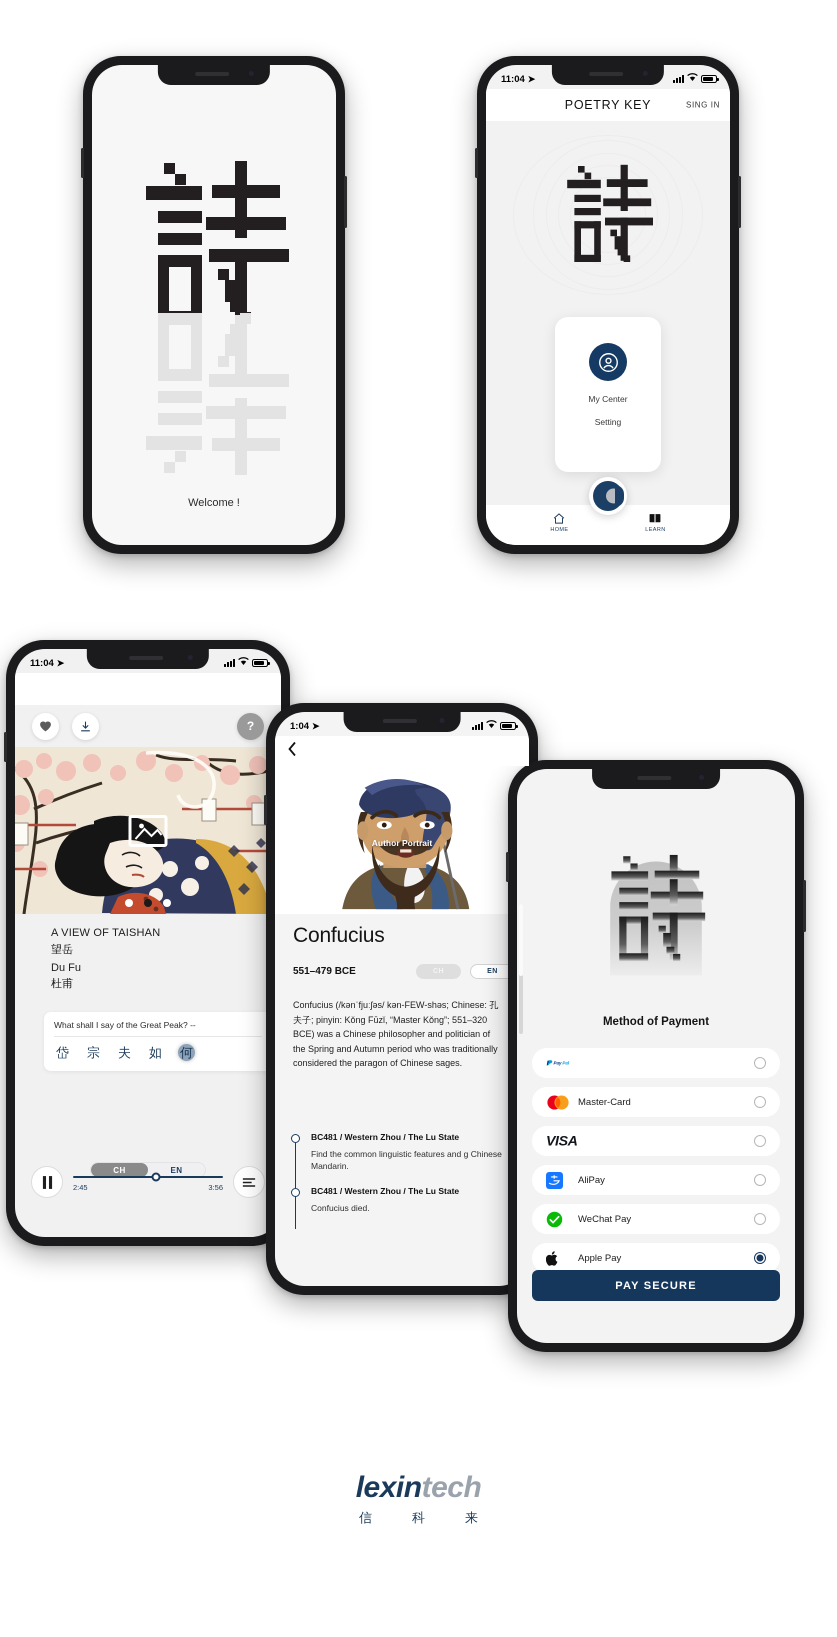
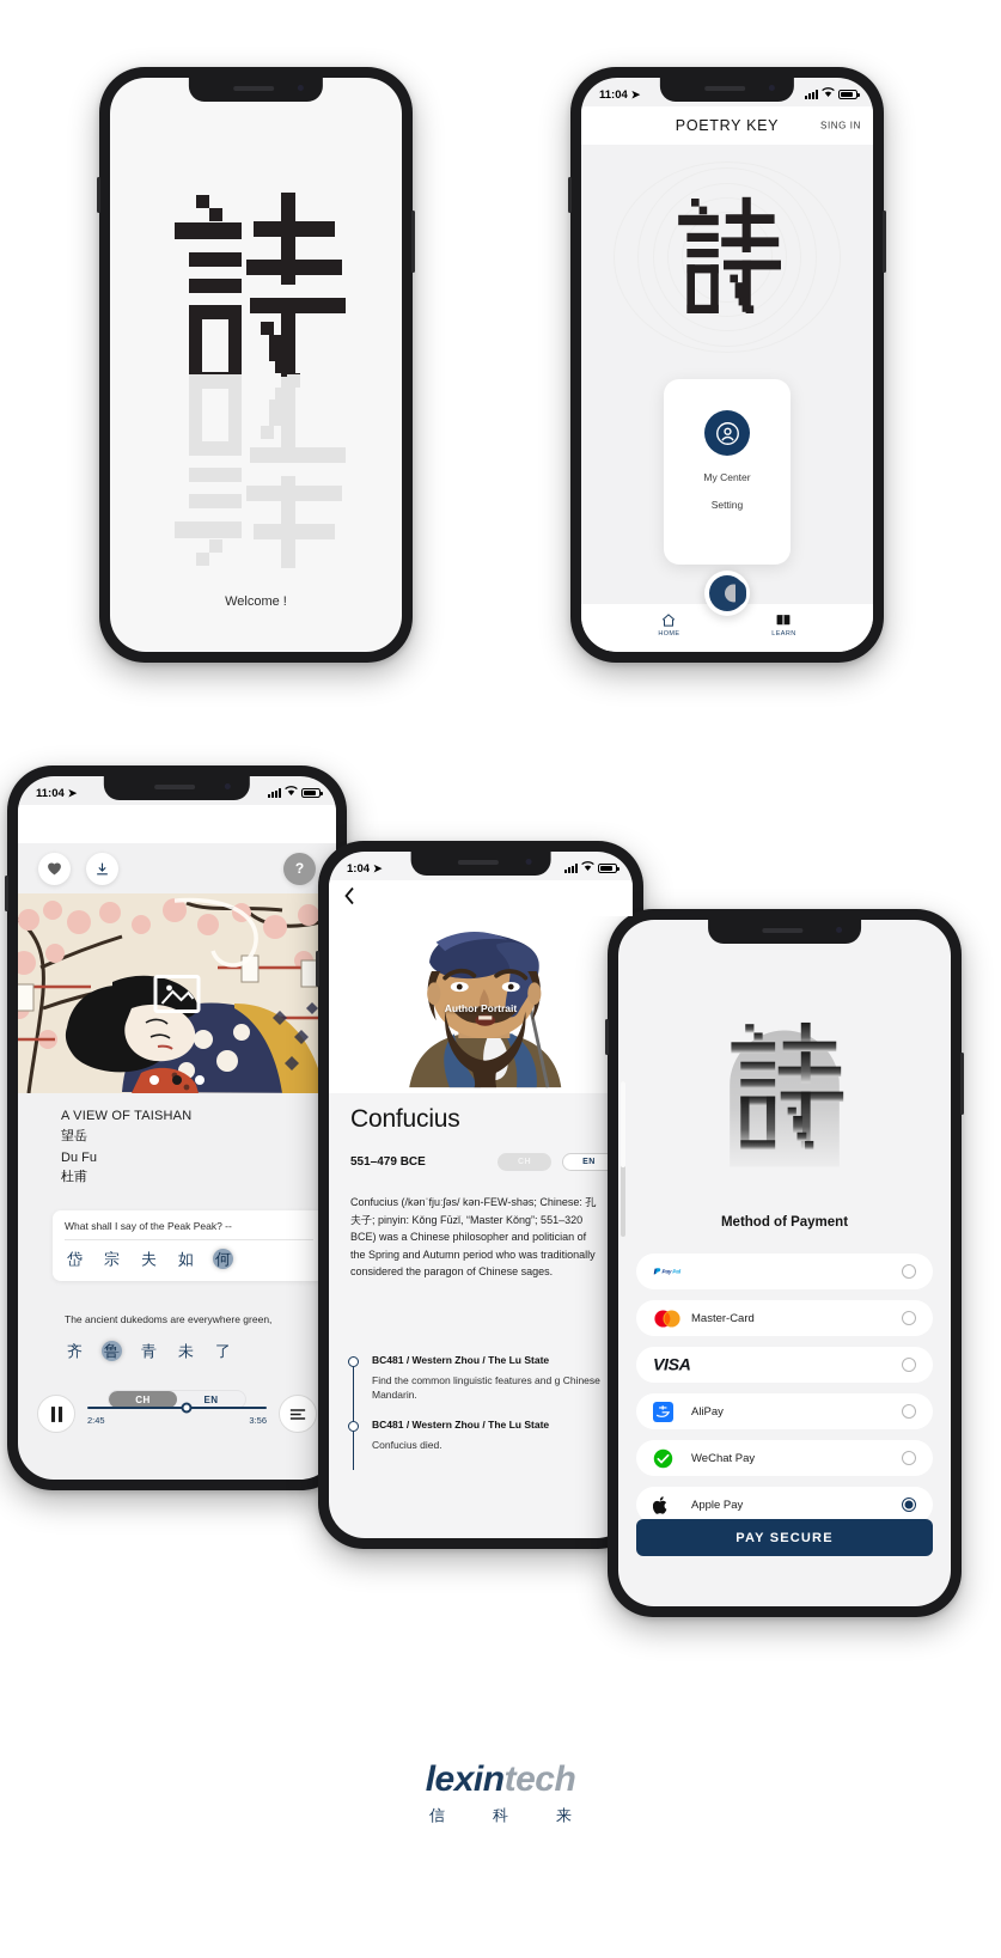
  Welcome !
  11:04
  ➤
  POETRY KEY
  SING IN
  My Center
  Setting
  11:04
  ➤
  ?
  A VIEW OF TAISHAN
  望岳
  Du Fu
  杜甫
- What shall I say of the Great Peak? --
+ What shall I say of the Peak Peak? --
  岱
  宗
  夫
  如
  何
+ The ancient dukedoms are everywhere green,
+ 齐
+ 鲁
+ 青
+ 未
+ 了
  CH
  EN
  2:45
  3:56
  1:04
  ➤
  Author Portrait
  Confucius
  551–479 BCE
  Confucius (/kənˈfjuːʃəs/ kən-FEW-shəs; Chinese: 孔夫子; pinyin: Kǒng Fūzǐ, “Master Kǒng”; 551–320 BCE) was a Chinese philosopher and politician of the Spring and Autumn period who was traditionally considered the paragon of Chinese sages.
  BC481 / Western Zhou / The Lu State
  Find the common linguistic features and g Chinese Mandarin.
  BC481 / Western Zhou / The Lu State
  Confucius died.
  Method of Payment
  Master-Card
  VISA
  AliPay
  WeChat Pay
  Apple Pay
  PAY SECURE
  lexintech
  信
  科
  来
